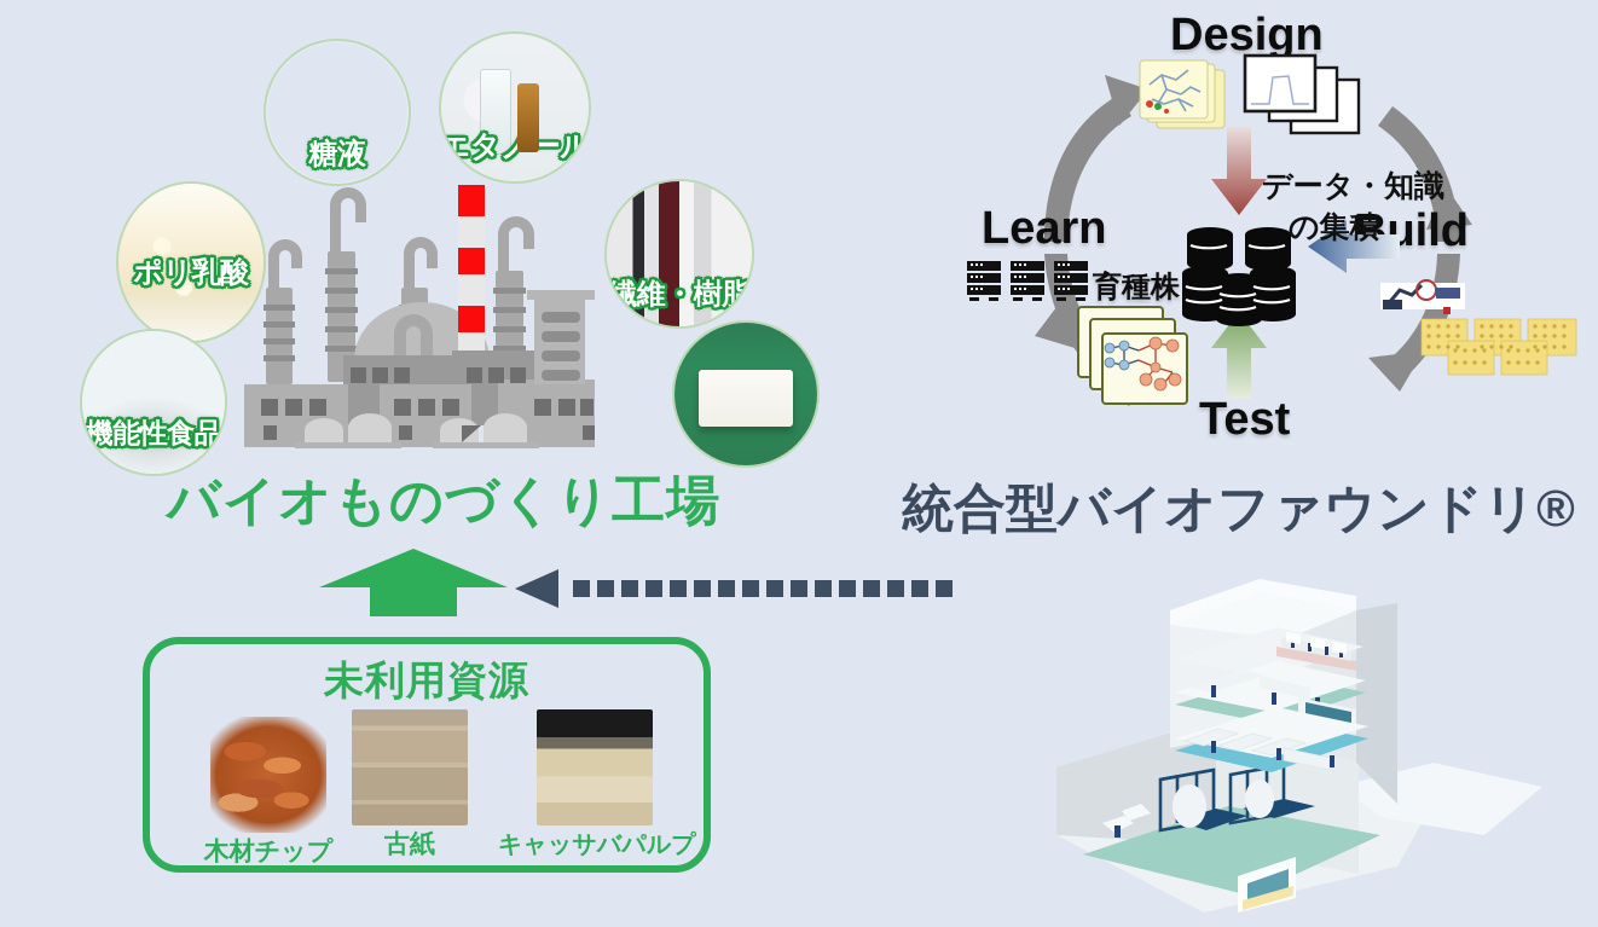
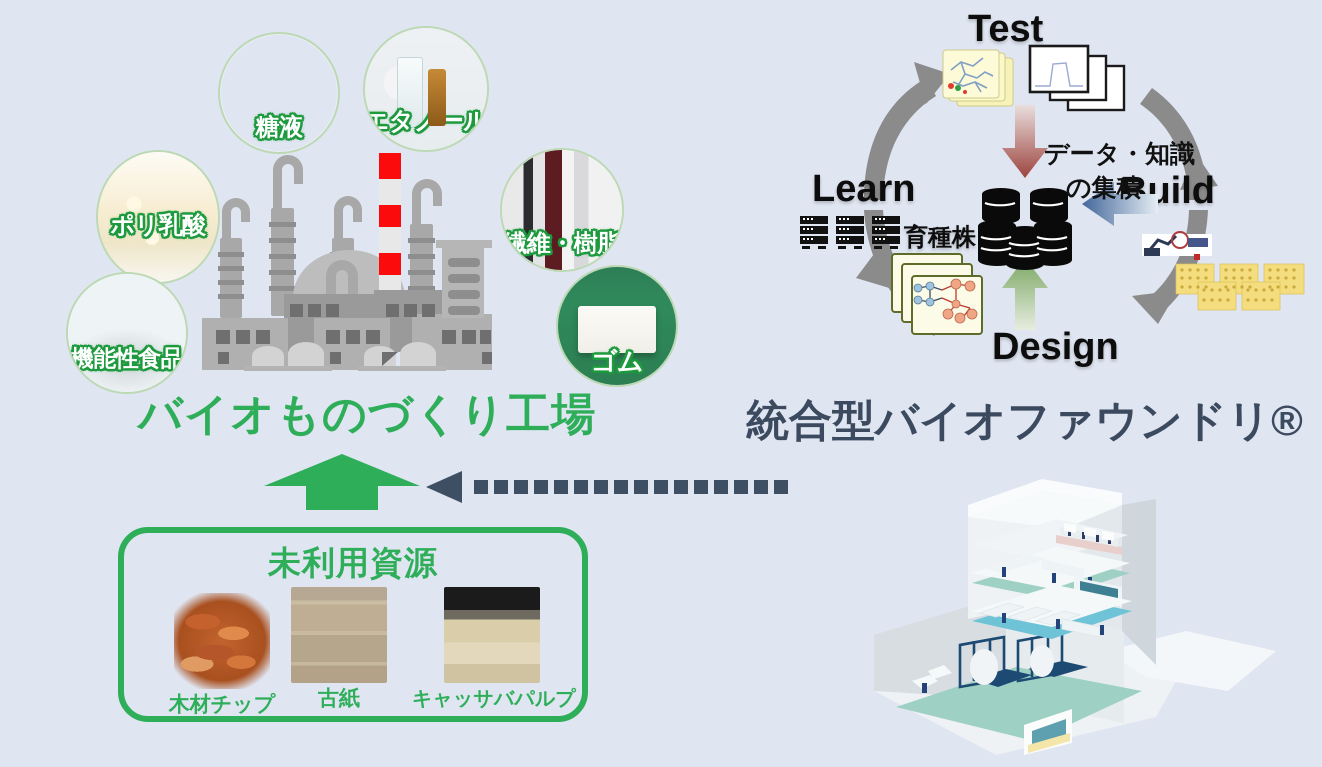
  糖液
  エタノール
  ポリ乳酸
  機能性食品
  繊維・樹脂
+ ゴム
  バイオものづくり工場
  未利用資源
  木材チップ
  古紙
  キャッサバパルプ
- Design
+ Test
  Build
- Test
+ Design
  Learn
  育種株
  データ・知識
  の集積
  統合型バイオファウンドリ®
